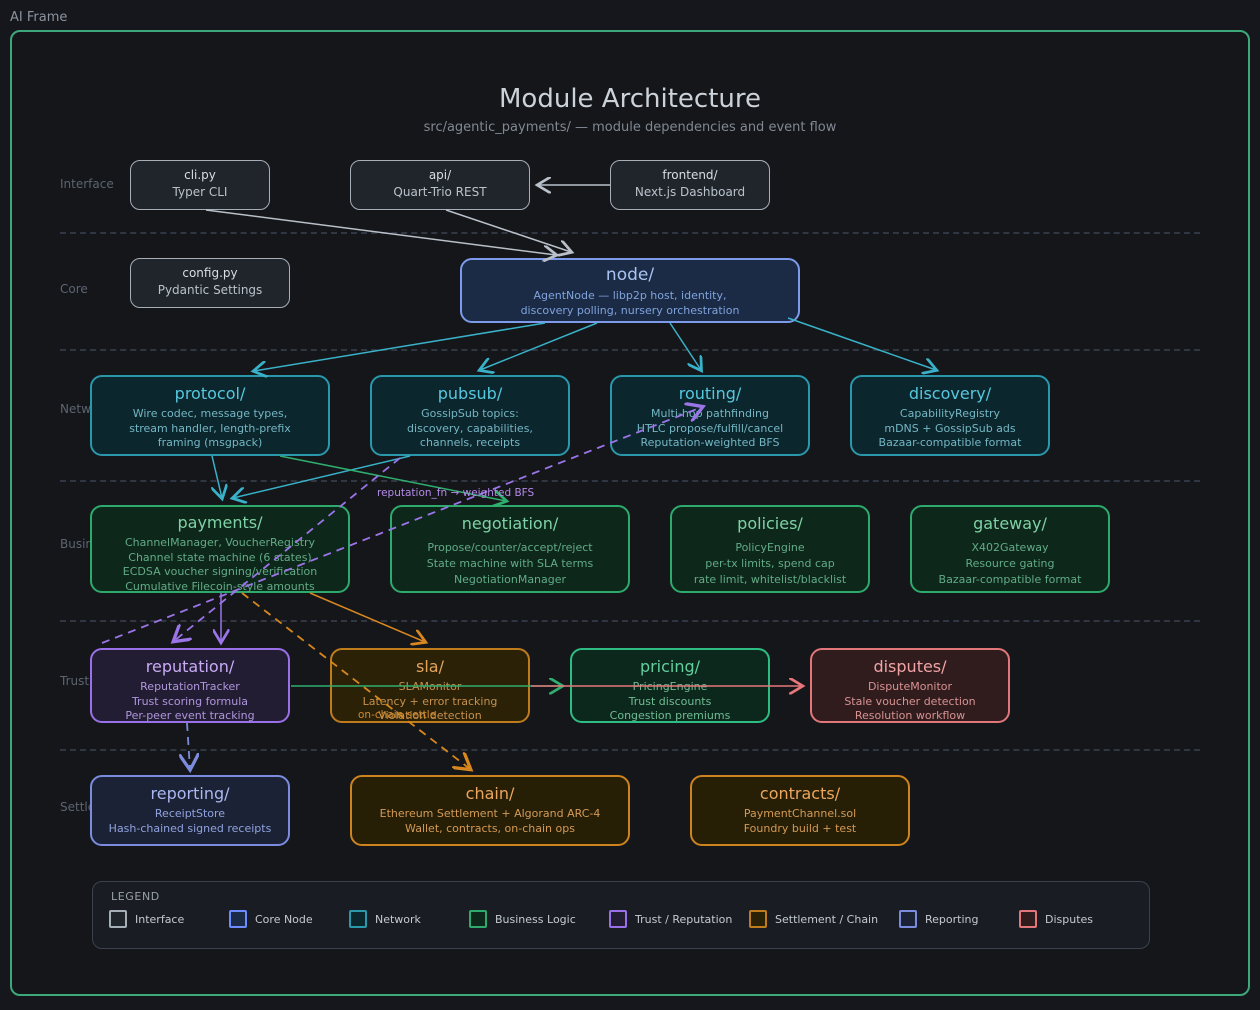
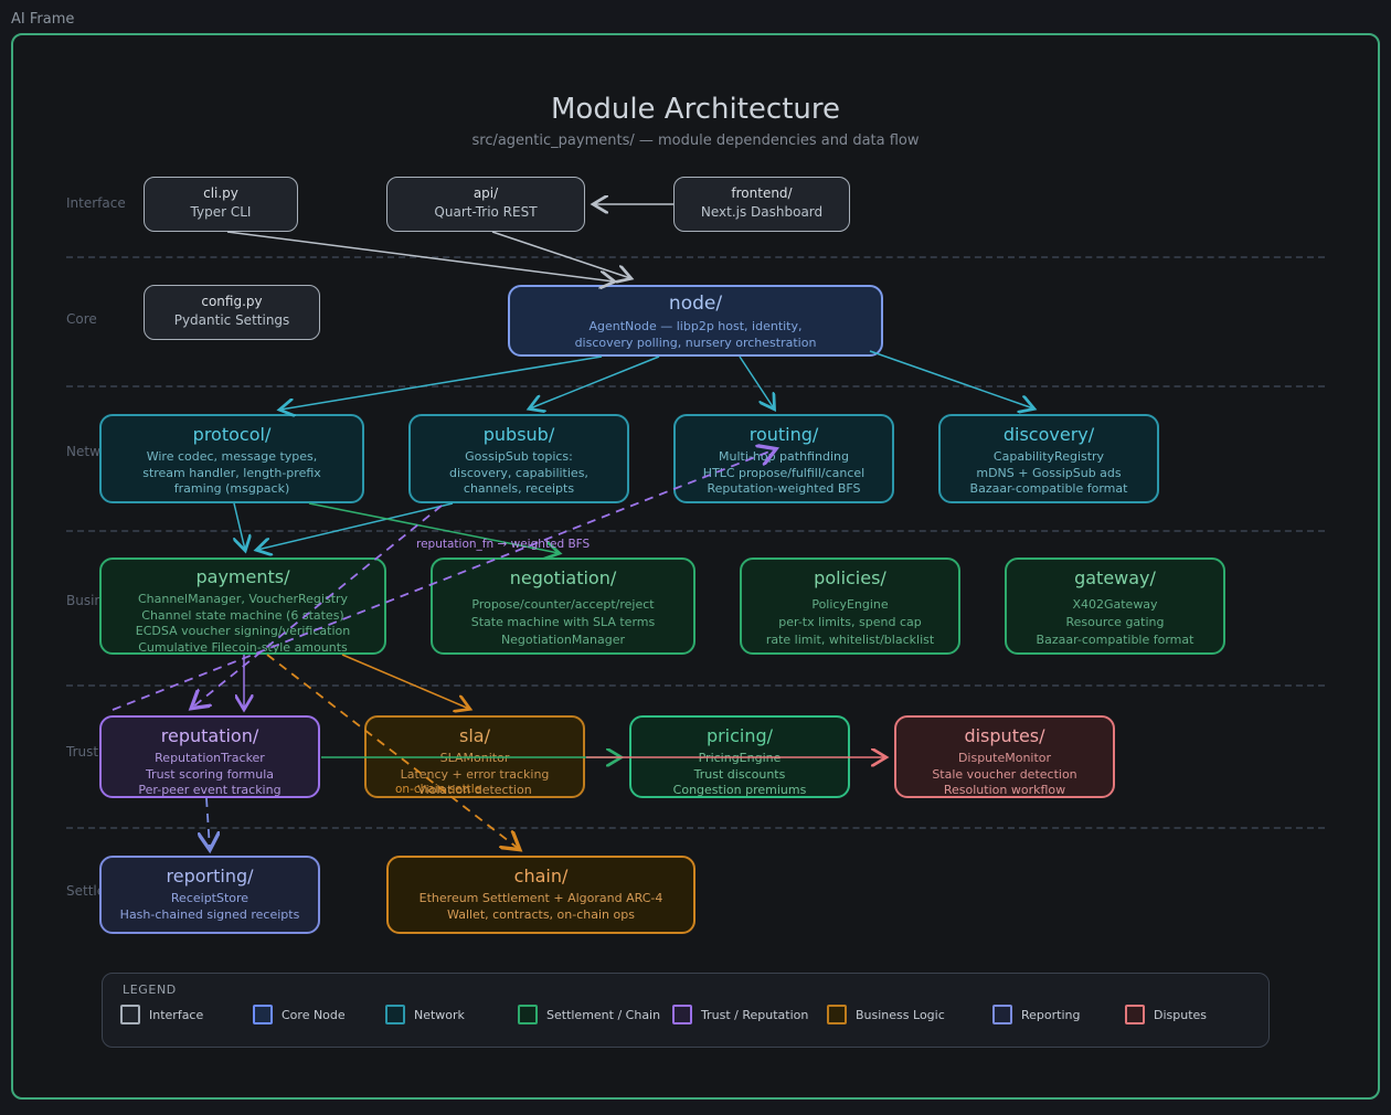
  AI Frame
  Module Architecture
- src/agentic_payments/ — module dependencies and event flow
+ src/agentic_payments/ — module dependencies and data flow
  Interface
  Core
  Trust
  cli.py
  Typer CLI
  api/
  Quart-Trio REST
  frontend/
  Next.js Dashboard
  config.py
  Pydantic Settings
  node/
  AgentNode — libp2p host, identity,
  discovery polling, nursery orchestration
  protocol/
  Wire codec, message types,
  stream handler, length-prefix
  framing (msgpack)
  pubsub/
  GossipSub topics:
  discovery, capabilities,
  channels, receipts
  routing/
  Multi-hop pathfinding
  HTLC propose/fulfill/cancel
  Reputation-weighted BFS
  discovery/
  CapabilityRegistry
  mDNS + GossipSub ads
  Bazaar-compatible format
  payments/
  ChannelManager, VoucherRegitry
  Channel state machine (6tates)
  ECDSA voucher signing/verification
  Cumulative Filecoin-style amounts
  negotiation/
  Propose/counter/accept/reject
  State machine with SLA terms
  NegotiationManager
  policies/
  PolicyEngine
  per-tx limits, spend cap
  rate limit, whitelist/blacklist
  gateway/
  X402Gateway
  Resource gating
  Bazaar-compatible format
  reputation/
  ReputationTracker
  Trust scoring formula
  Per-peer event tracking
  sla/
  Latency + error tracking
  Violtion detection
  pricing/
  Trust discounts
  Congestion premiums
  disputes/
  DisputeMonitor
  Stale voucher detection
  Resolution workflow
  reporting/
  ReceiptStore
  Hash-chained signed receipts
  chain/
  Ethereum Settlement + Algorand ARC-4
  Wallet, contracts, on-chain ops
- contracts/
- PaymentChannel.sol
- Foundry build + test
  reputation_fn → weighted BFS
  on-chain settle
  LEGEND
  Interface
  Core Node
  Network
- Business Logic
+ Settlement / Chain
  Trust / Reputation
- Settlement / Chain
+ Business Logic
  Reporting
  Disputes
